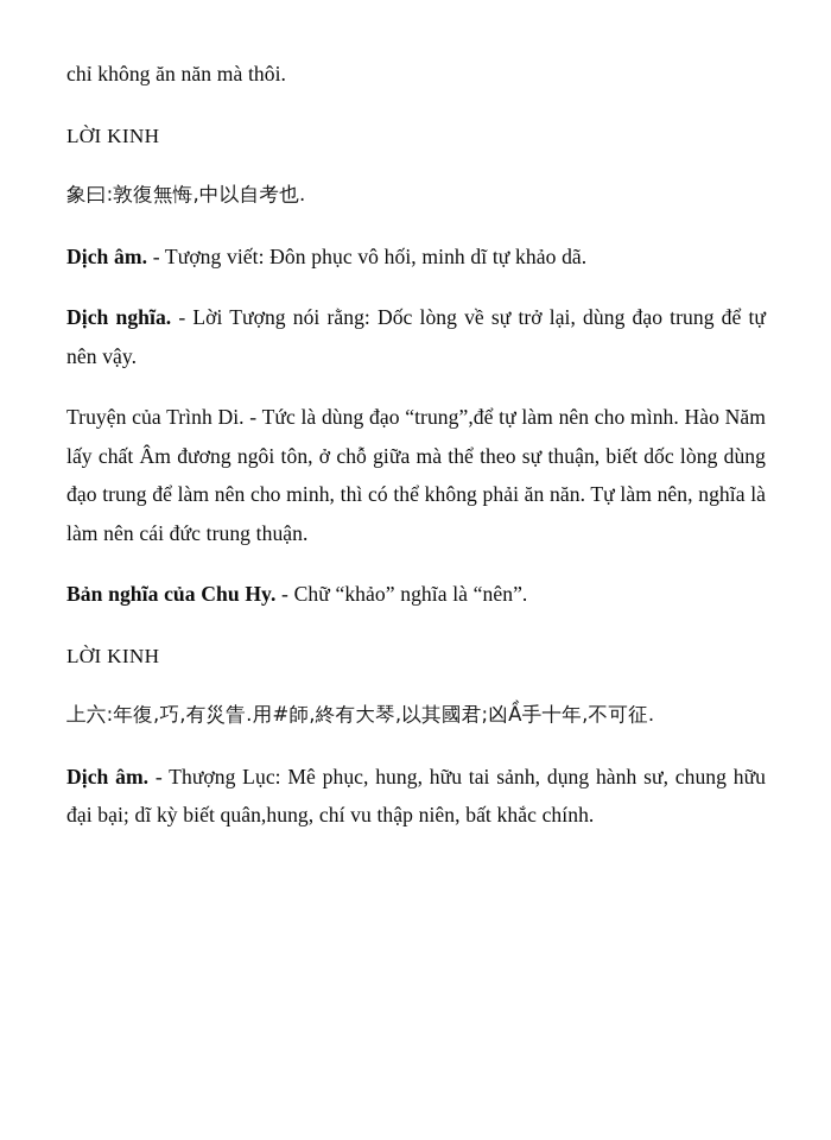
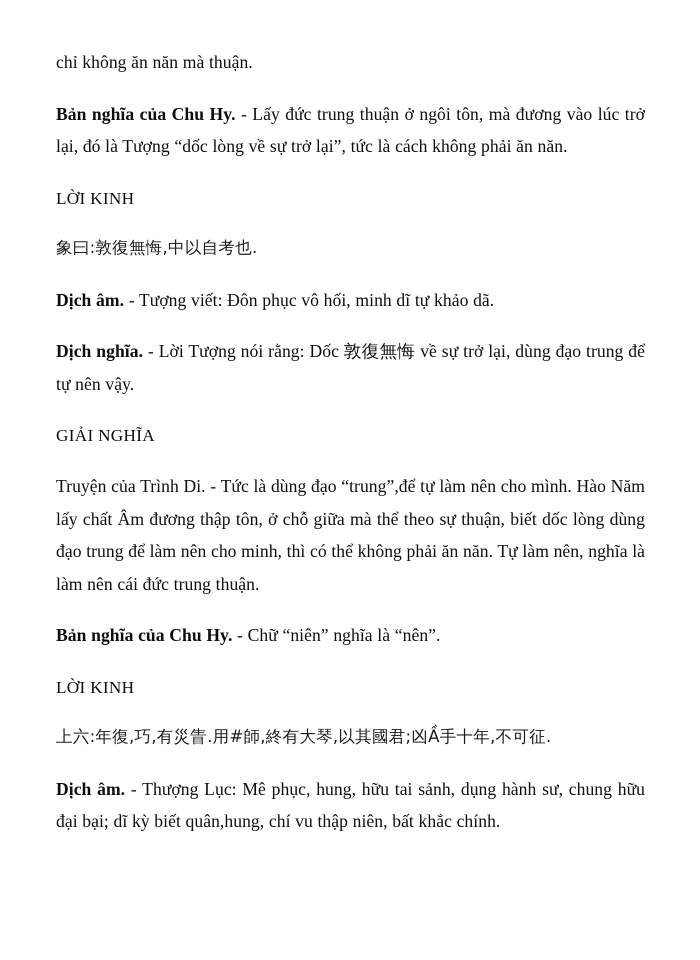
- chỉ không ăn năn mà thôi.
+ chỉ không ăn năn mà thuận.
+ Bản nghĩa của Chu Hy. - Lấy đức trung thuận ở ngôi tôn, mà đương vào lúc trở lại, đó là Tượng “dốc lòng về sự trở lại”, tức là cách không phải ăn năn.
  LỜI KINH
  象曰:敦復無悔,中以自考也.
  Dịch âm. - Tượng viết: Đôn phục vô hối, minh dĩ tự khảo dã.
- Dịch nghĩa. - Lời Tượng nói rằng: Dốc lòng về sự trở lại, dùng đạo trung để tự nên vậy.
+ Dịch nghĩa. - Lời Tượng nói rằng: Dốc 敦復無悔 về sự trở lại, dùng đạo trung để tự nên vậy.
+ GIẢI NGHĨA
- Truyện của Trình Di. - Tức là dùng đạo “trung”,để tự làm nên cho mình. Hào Năm lấy chất Âm đương ngôi tôn, ở chỗ giữa mà thể theo sự thuận, biết dốc lòng dùng đạo trung để làm nên cho minh, thì có thể không phải ăn năn. Tự làm nên, nghĩa là làm nên cái đức trung thuận.
+ Truyện của Trình Di. - Tức là dùng đạo “trung”,để tự làm nên cho mình. Hào Năm lấy chất Âm đương thập tôn, ở chỗ giữa mà thể theo sự thuận, biết dốc lòng dùng đạo trung để làm nên cho minh, thì có thể không phải ăn năn. Tự làm nên, nghĩa là làm nên cái đức trung thuận.
- Bản nghĩa của Chu Hy. - Chữ “khảo” nghĩa là “nên”.
+ Bản nghĩa của Chu Hy. - Chữ “niên” nghĩa là “nên”.
  LỜI KINH
  上六:年復,巧,有災眚.用#師,終有大琴,以其國君;凶Ầ手十年,不可征.
  Dịch âm. - Thượng Lục: Mê phục, hung, hữu tai sảnh, dụng hành sư, chung hữu đại bại; dĩ kỳ biết quân,hung, chí vu thập niên, bất khắc chính.
